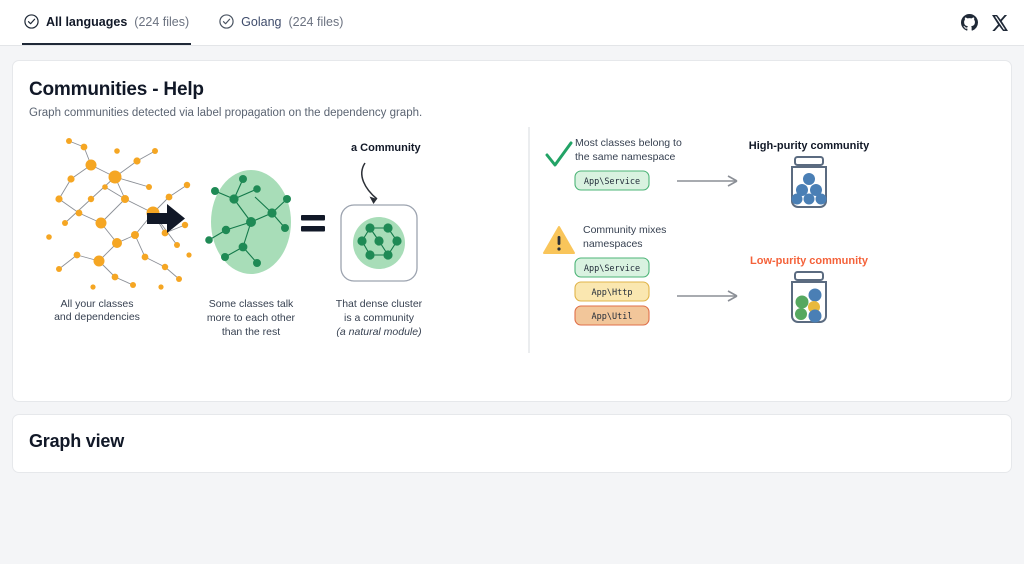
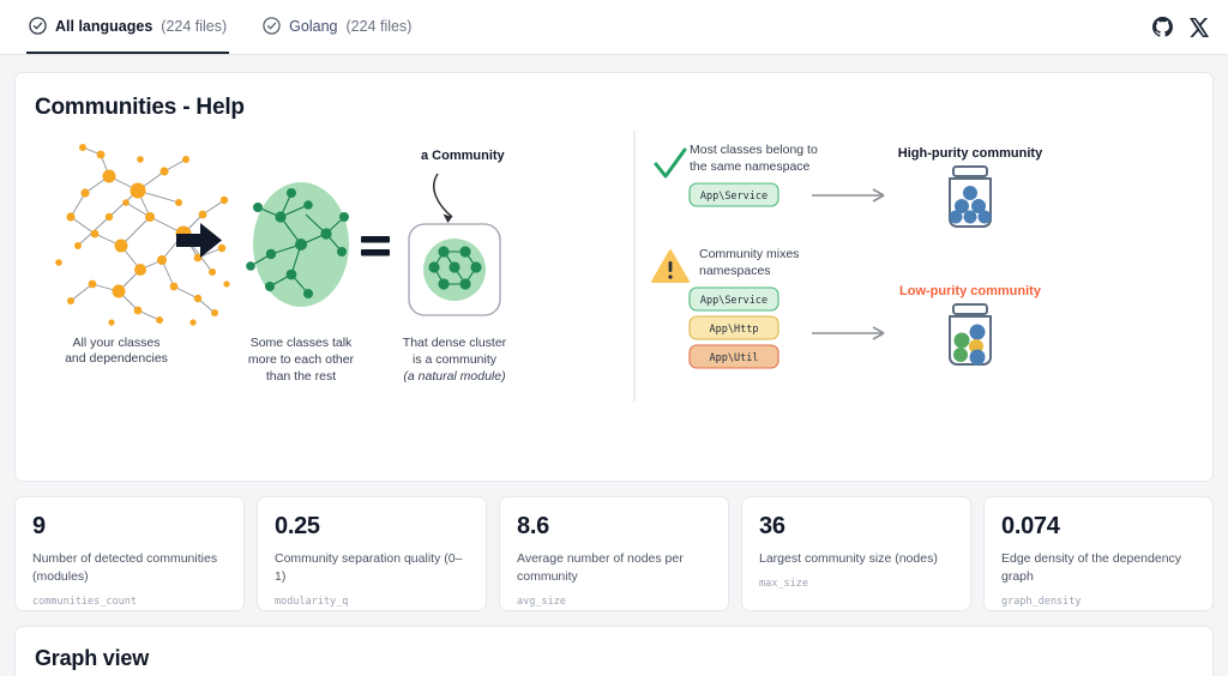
  All languages
  (224 files)
  Golang
  (224 files)
  Communities - Help
- Graph communities detected via label propagation on the dependency graph.
  All your classes
  and dependencies
  Some classes talk
  more to each other
  than the rest
  a Community
  That dense cluster
  is a community
  (a natural module)
  Most classes belong to
  the same namespace
  App\Service
  High-purity community
  Community mixes
  namespaces
  App\Service
  App\Http
  App\Util
  Low-purity community
+ 9
+ Number of detected communities (modules)
+ communities_count
+ 0.25
+ Community separation quality (0–1)
+ modularity_q
+ 8.6
+ Average number of nodes per community
+ avg_size
+ 36
+ Largest community size (nodes)
+ max_size
+ 0.074
+ Edge density of the dependency graph
+ graph_density
  Graph view
